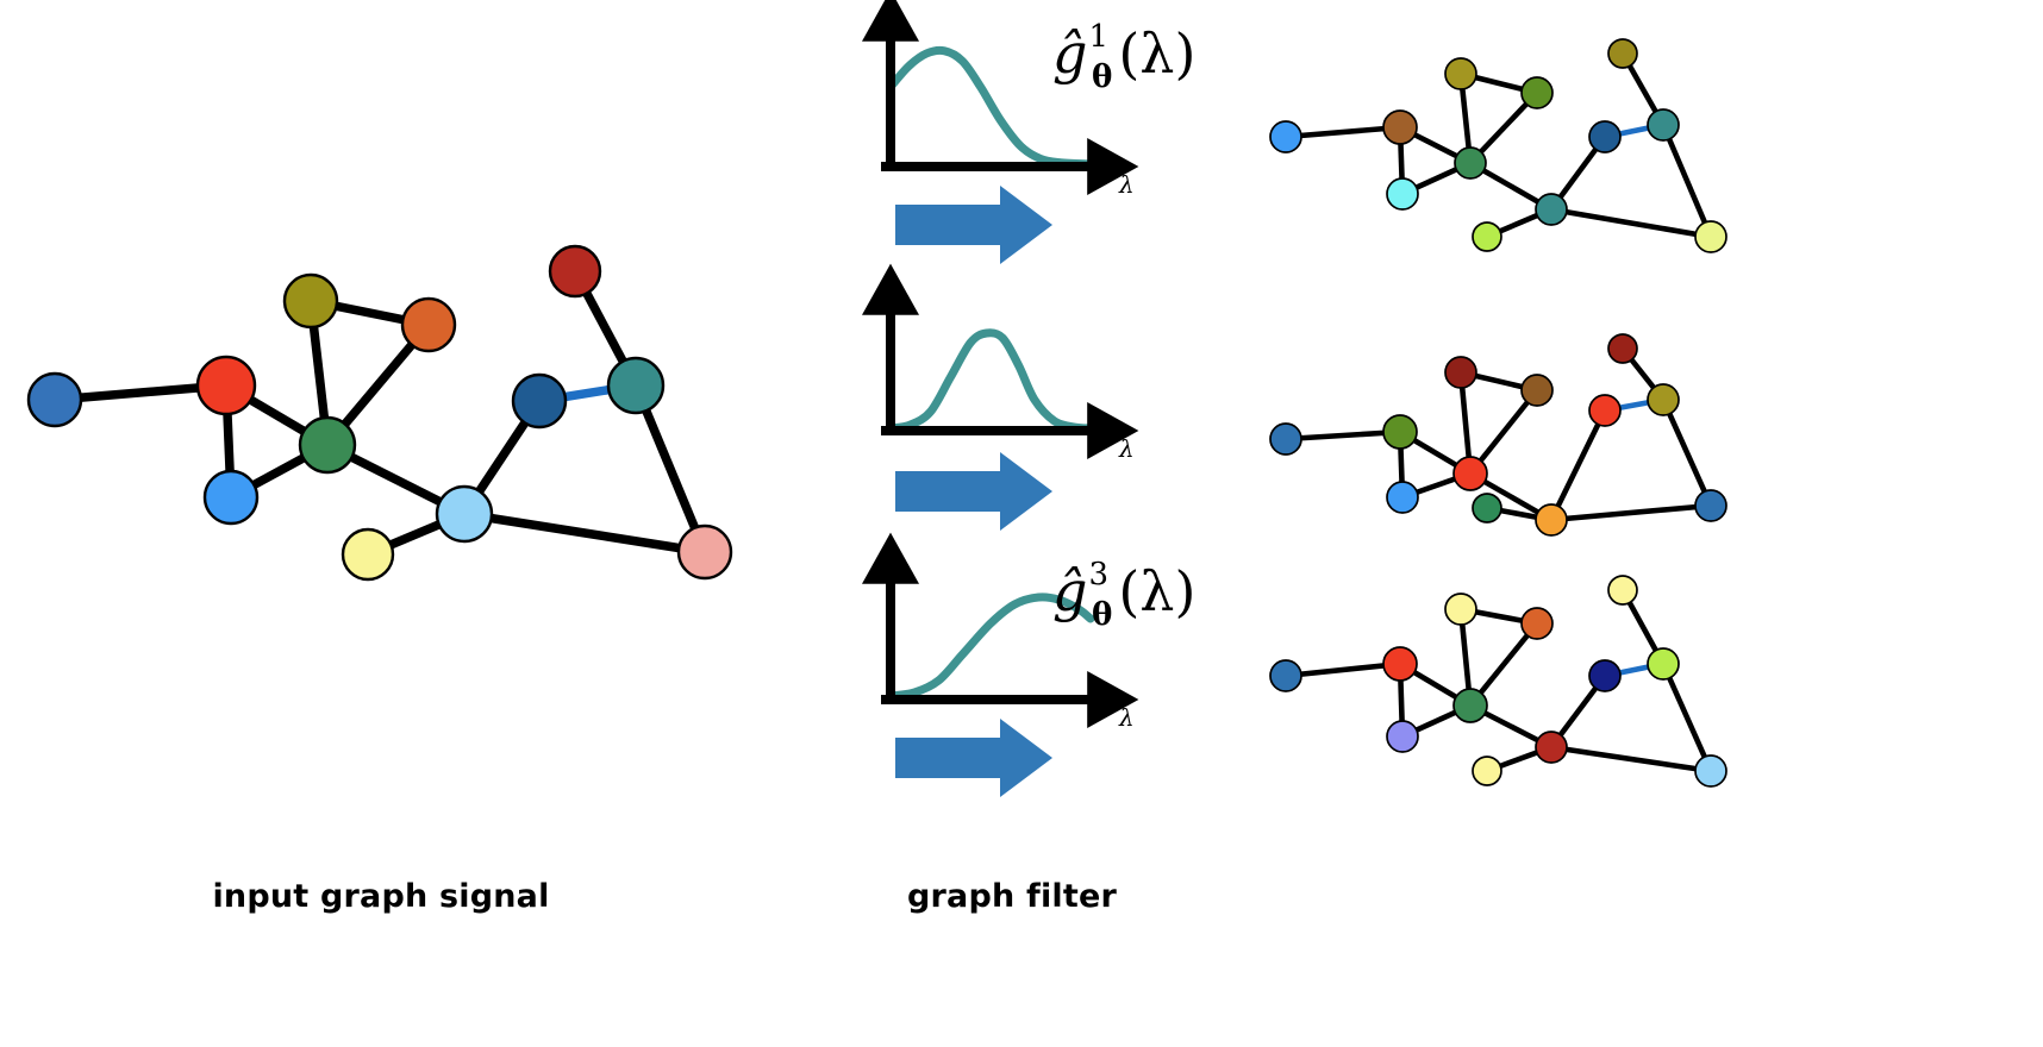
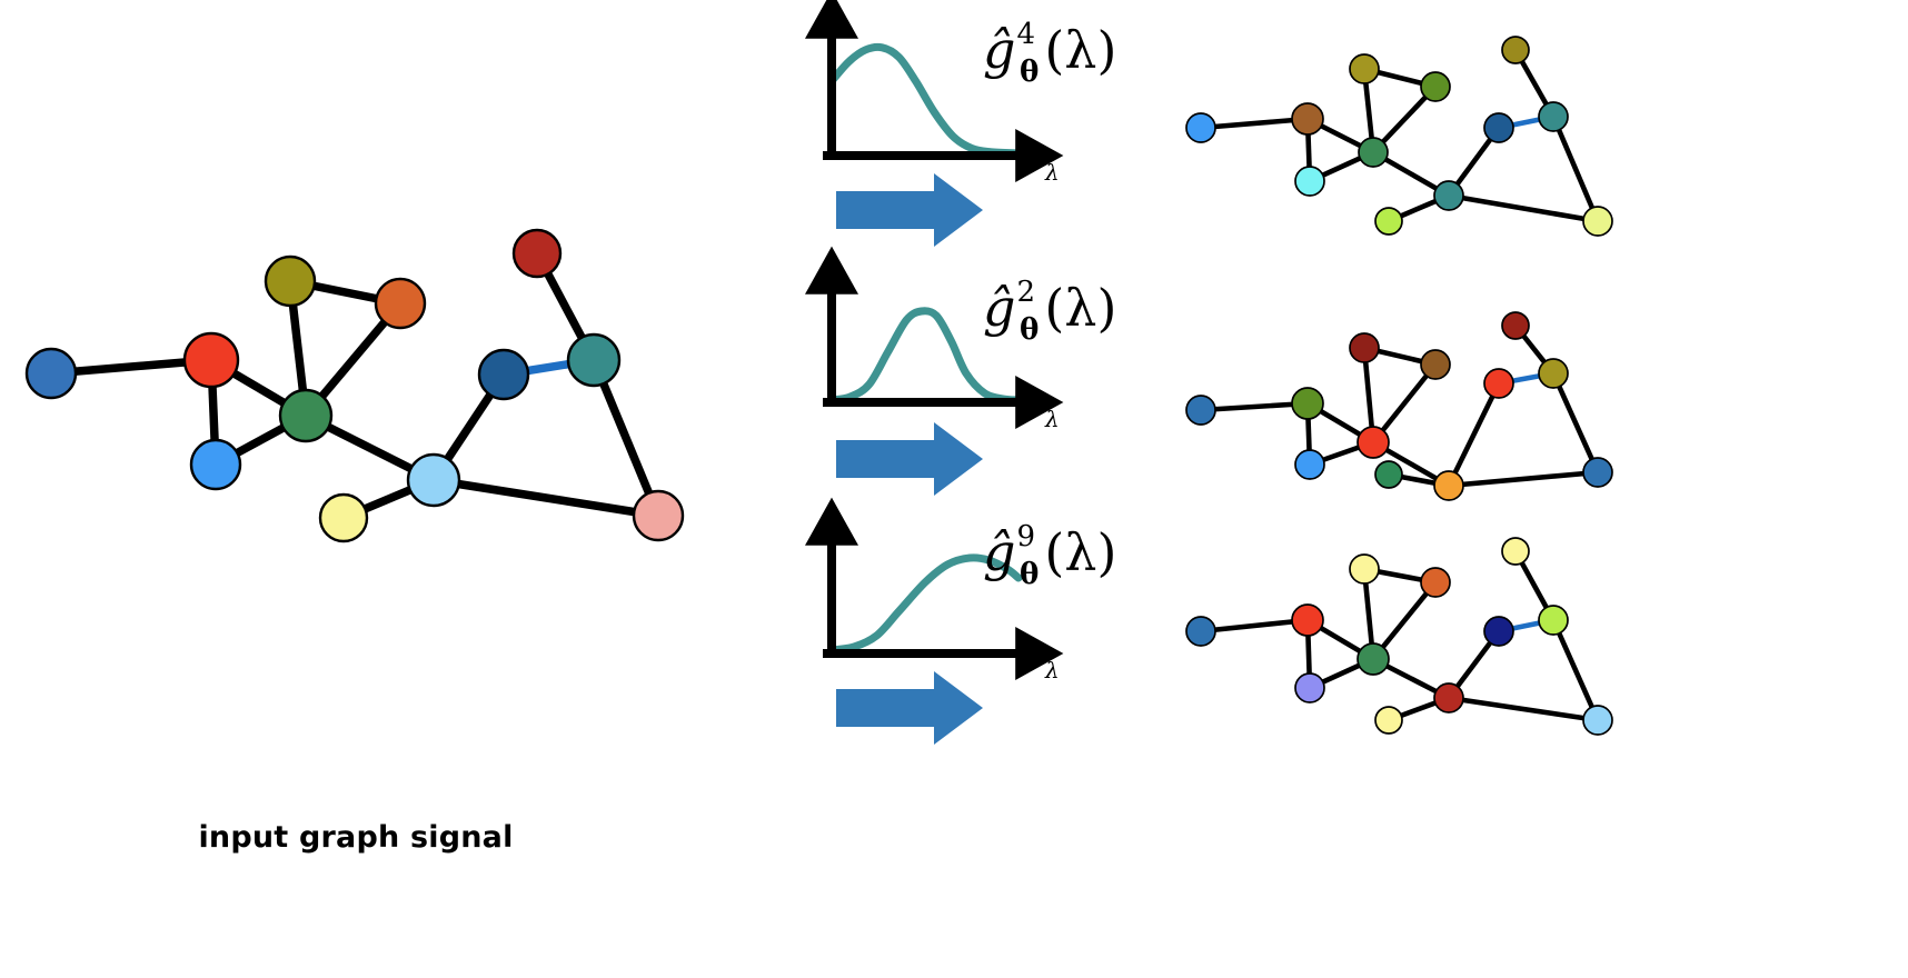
  λ
  λ
  λ
- ĝ1θ(λ)
+ ĝ4θ(λ)
+ ĝ2θ(λ)
- ĝ3θ(λ)
+ ĝ9θ(λ)
  input graph signal
- graph filter
